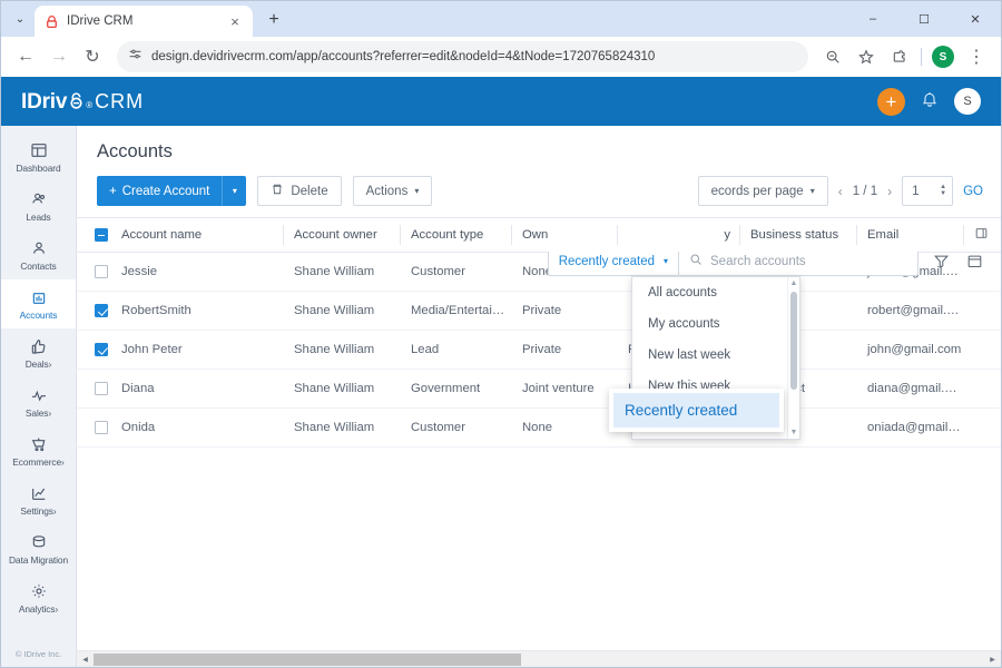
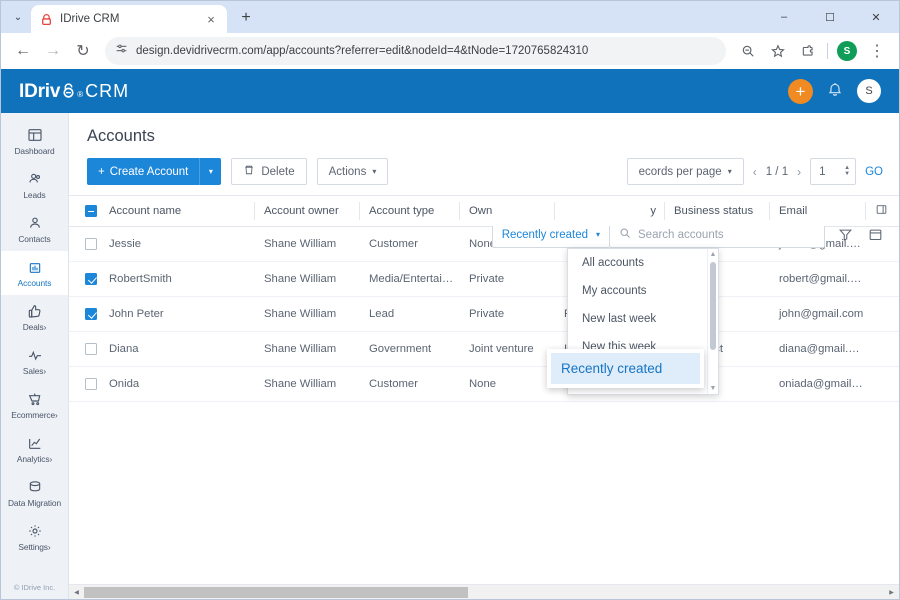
  ⌄
  IDrive CRM
  ×
  +
  –
  ☐
  ✕
  ←
  →
  ↻
  design.devidrivecrm.com/app/accounts?referrer=edit&nodeId=4&tNode=1720765824310
  S
  ⋮
  IDriv
  ®
  CRM
  +
  S
  Dashboard
  Leads
  Contacts
  Accounts
  Deals›
  Sales›
  Ecommerce›
- Settings›
+ Analytics›
  Data Migration
- Analytics›
+ Settings›
  © IDrive Inc.
  Accounts
  Recently created
  ▾
  Search accounts
  +
  Create Account
  ▾
  Delete
  Actions
  ▾
  ecords per page
  ▾
  ‹
  1 / 1
  ›
  1
  GO
  	Account name	Account owner	Account type	Own	y	Business status	Email
  	RobertSmith	Shane William	Media/Entertainm	Private			robert@gmail.co
  	Onida	Shane William	Customer	None			oniada@gmail.co
  All accounts
  My accounts
  New last week
  New this week
  Recently created
